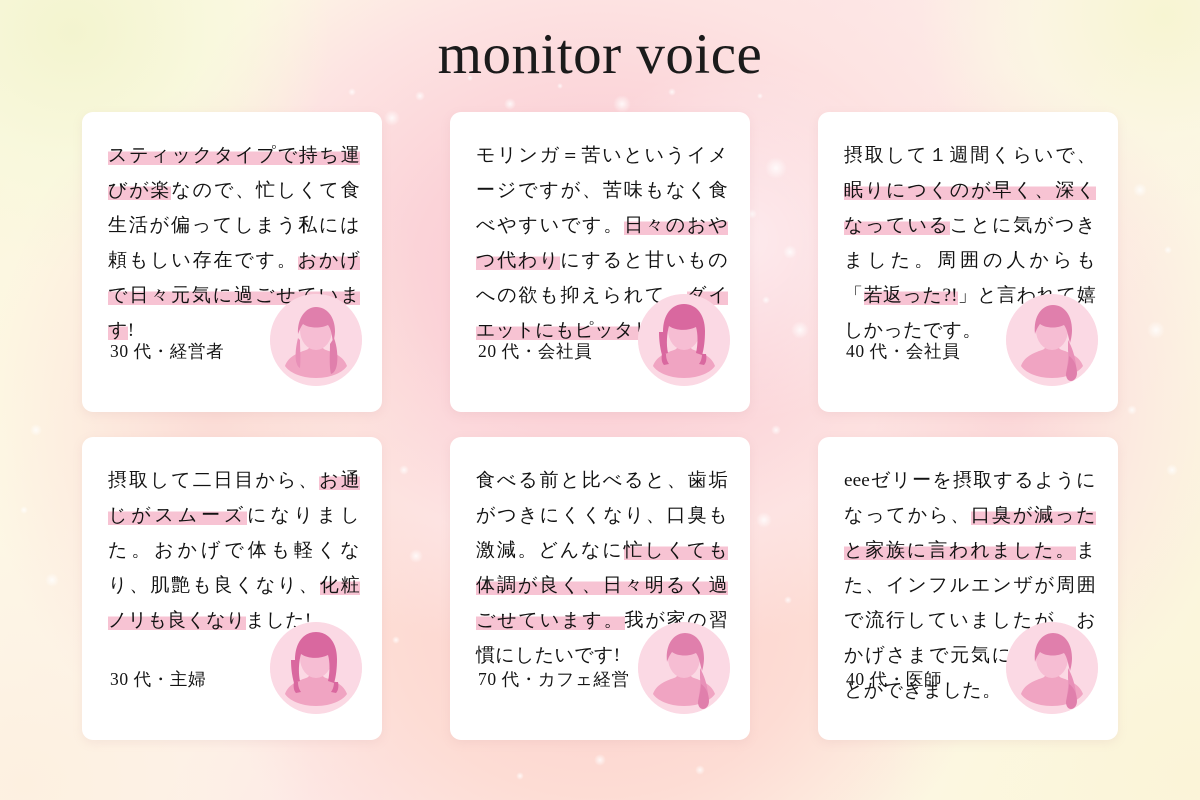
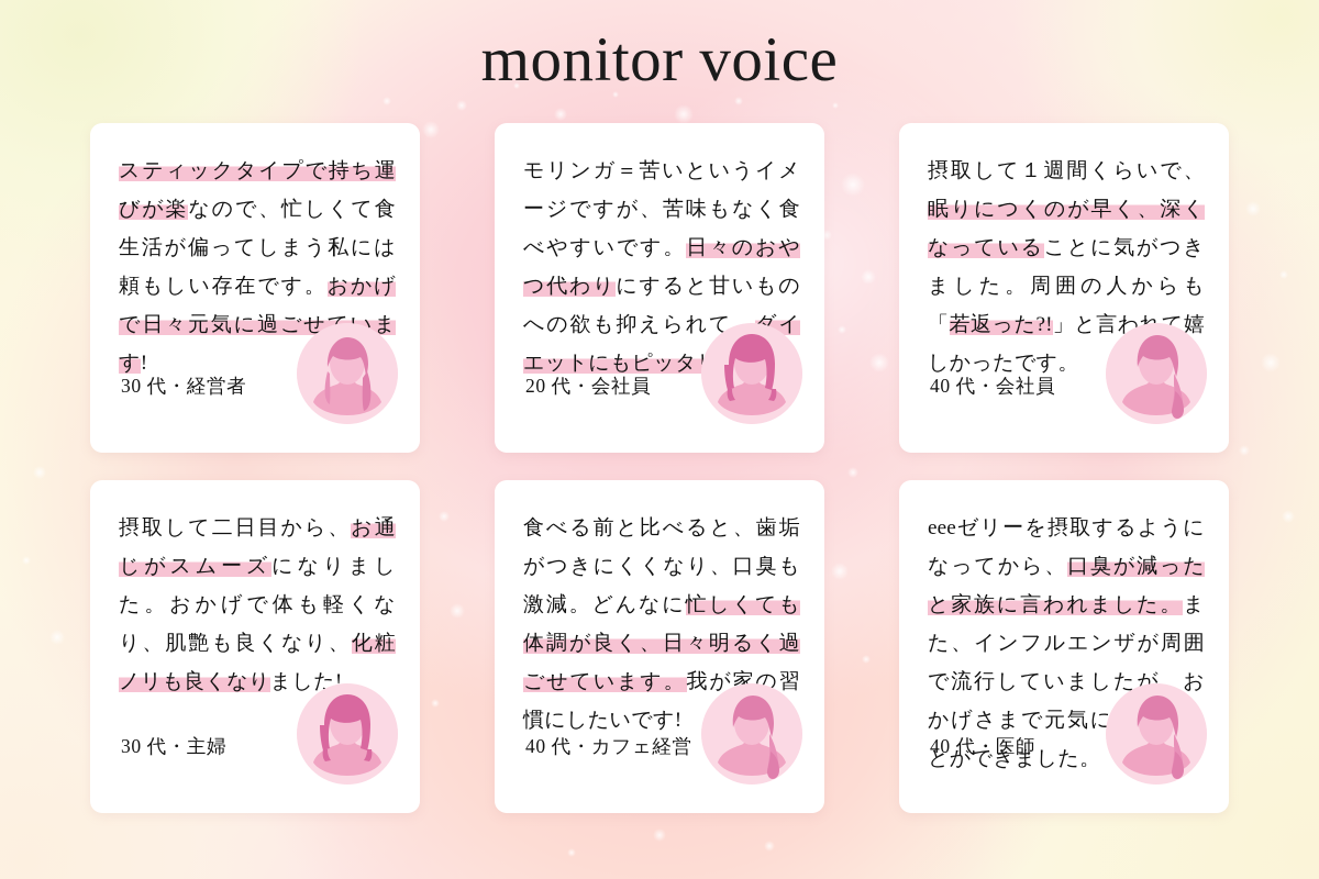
  monitor voice
  スティックタイプで持ち運びが楽なので、忙しくて食生活が偏ってしまう私には頼もしい存在です。おかげで日々元気に過ごせます!
  30 代・経営者
  モリンガ＝苦いというイメージですが、苦味もなく食べやすいです。日々のおやつ代わりにすると甘いものへの欲も抑えられて イエットにもピッタ
  20 代・会社員
  摂取して１週間くらいで、眠りにつくのが早く、深くなっていることに気がつきました。周囲の人からも「若返った?!」と言わ嬉しかったです。
  40 代・会社員
  摂取して二日目から、お通じがスムーズになりました。おかげで体も軽くなり、肌艶も良くなり、化粧ノリも良くなりました!
  30 代・主婦
  食べる前と比べると、歯垢がつきにくくなり、口臭も激減。どんなに忙しくても体調が良く、日々明るく過ごせています。我が家の習慣にしたいです!
- 70 代・カフェ経営
+ 40 代・カフェ経営
  eeeゼリーを摂取するようになってから、口臭が減ったと家族に言われました。また、インフルエンザが周囲で流行していましたが、おかげさまで元気にとができました。
  40 代・医師
